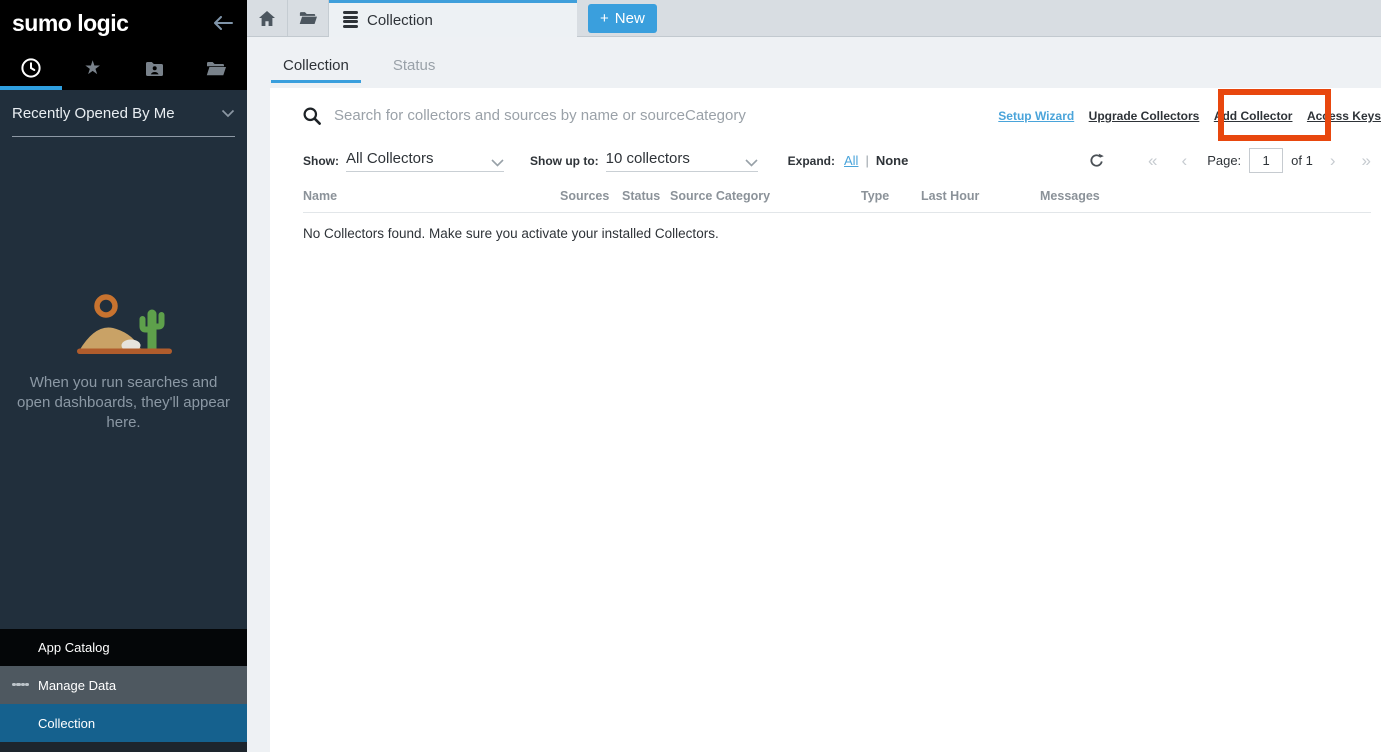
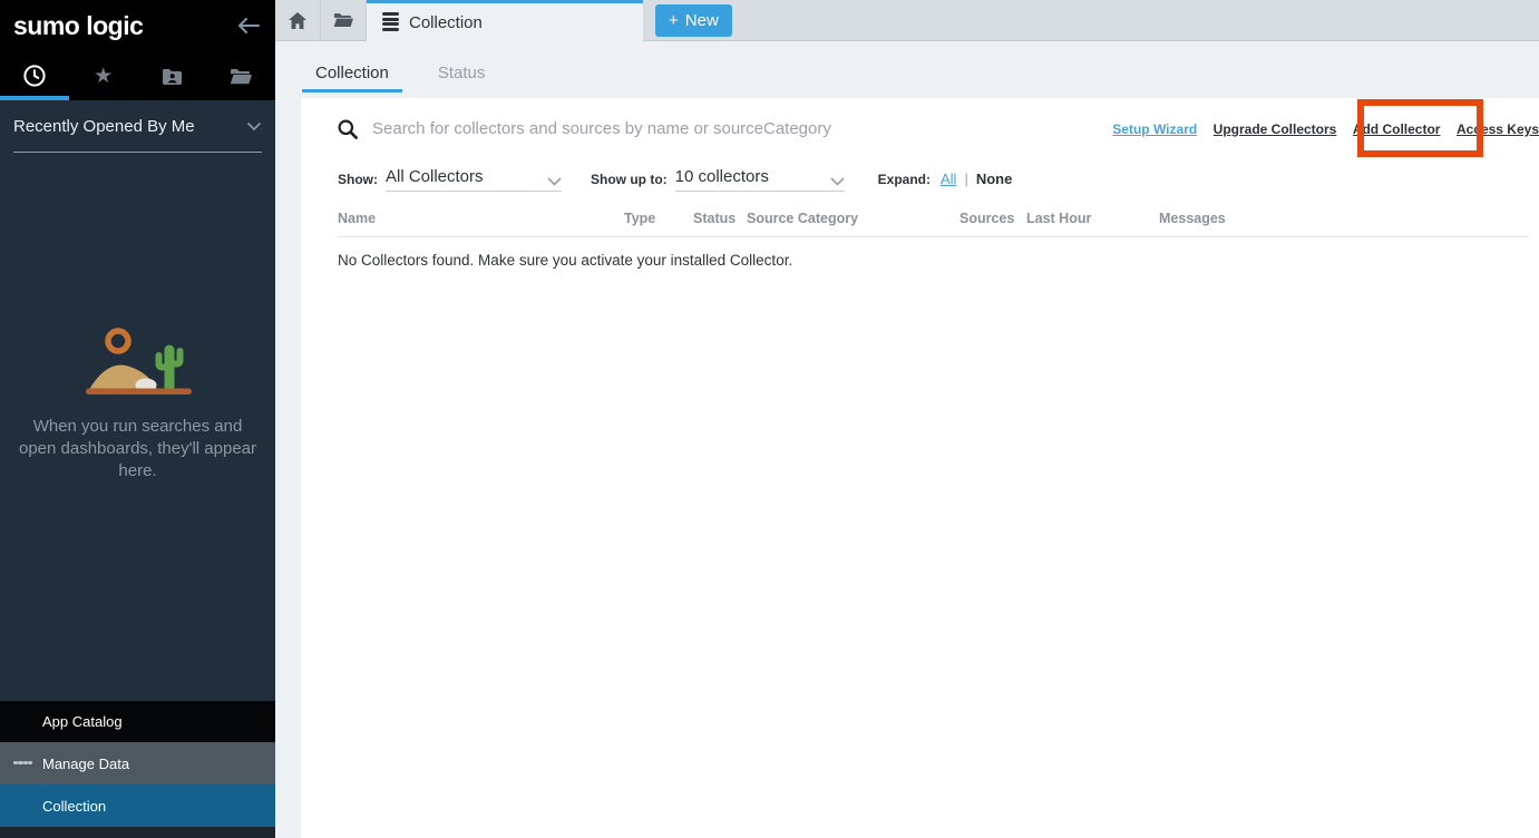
  sumo logic
  ★
  Recently Opened By Me
  When you run searches and open dashboards, they'll appear here.
  App Catalog
  Manage Data
  Collection
  Collection
  +
  New
  Collection
  Status
  Search for collectors and sources by name or sourceCategory
  Setup Wizard Upgrade Collectors Add Collector Access Keys
  Show:
  All Collectors
  Show up to:
  10 collectors
  Expand:
  All
  |
  None
- «
- ‹
- Page:
- 1
- of 1
- ›
- »
  Name
- Sources
+ Type
  Status
  Source Category
- Type
+ Sources
  Last Hour
  Messages
- No Collectors found. Make sure you activate your installed Collectors.
+ No Collectors found. Make sure you activate your installed Collector.
